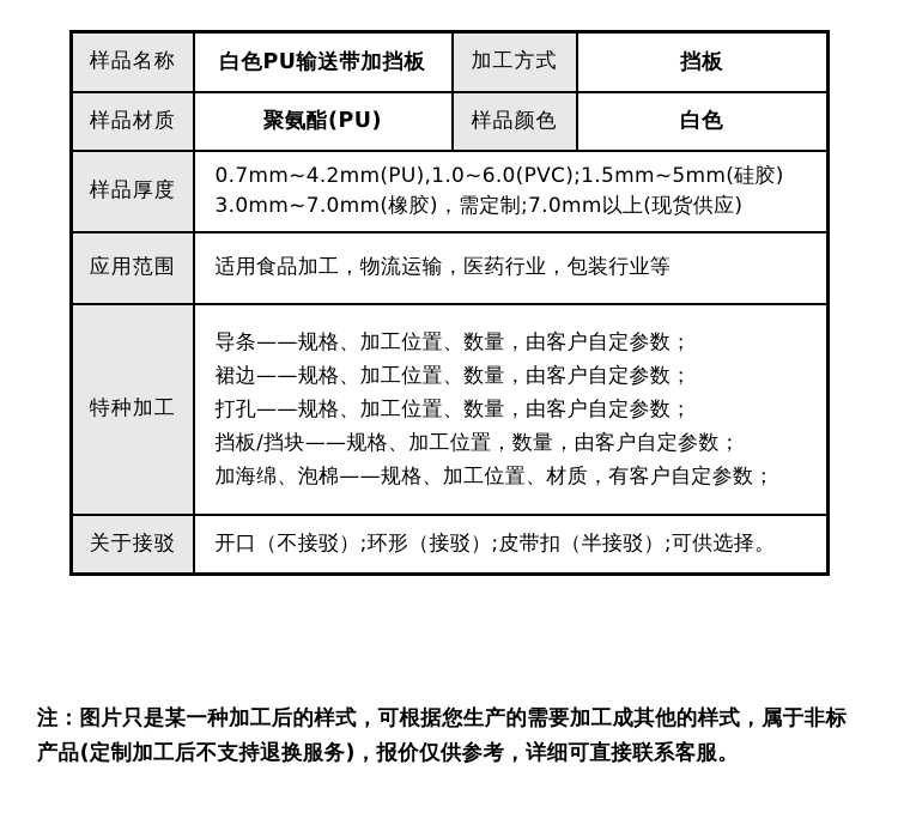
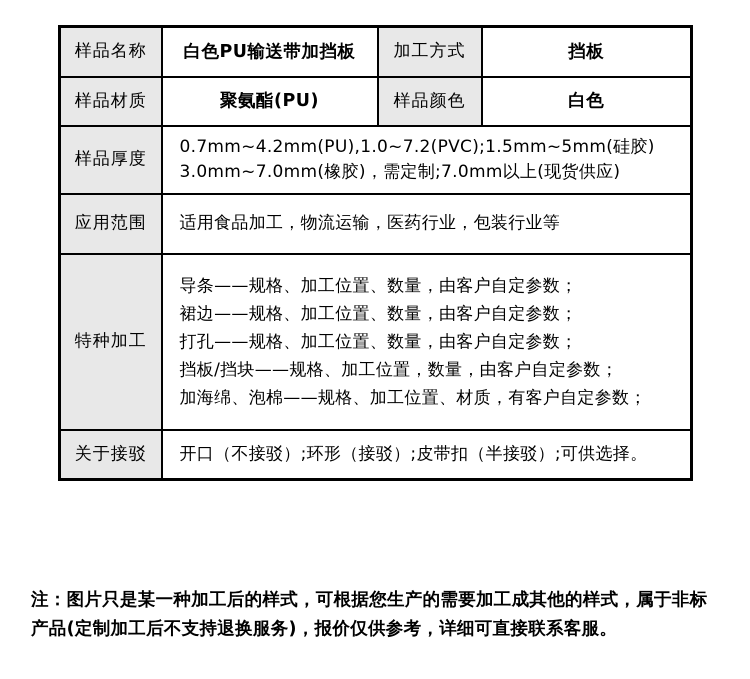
  样品名称	白色PU输送带加挡板	加工方式	挡板
  样品材质	聚氨酯(PU)	样品颜色	白色
- 样品厚度	0.7mm~4.2mm(PU),1.0~6.0(PVC);1.5mm~5mm(硅胶) 3.0mm~7.0mm(橡胶)，需定制;7.0mm以上(现货供应)
+ 样品厚度	0.7mm~4.2mm(PU),1.0~7.2(PVC);1.5mm~5mm(硅胶) 3.0mm~7.0mm(橡胶)，需定制;7.0mm以上(现货供应)
  应用范围	适用食品加工，物流运输，医药行业，包装行业等
  特种加工	导条——规格、加工位置、数量，由客户自定参数； 裙边——规格、加工位置、数量，由客户自定参数； 打孔——规格、加工位置、数量，由客户自定参数； 挡板/挡块——规格、加工位置，数量，由客户自定参数； 加海绵、泡棉——规格、加工位置、材质，有客户自定参数；
  关于接驳	开口（不接驳）;环形（接驳）;皮带扣（半接驳）;可供选择。
  注：图片只是某一种加工后的样式，可根据您生产的需要加工成其他的样式，属于非标
  产品(定制加工后不支持退换服务)，报价仅供参考，详细可直接联系客服。
